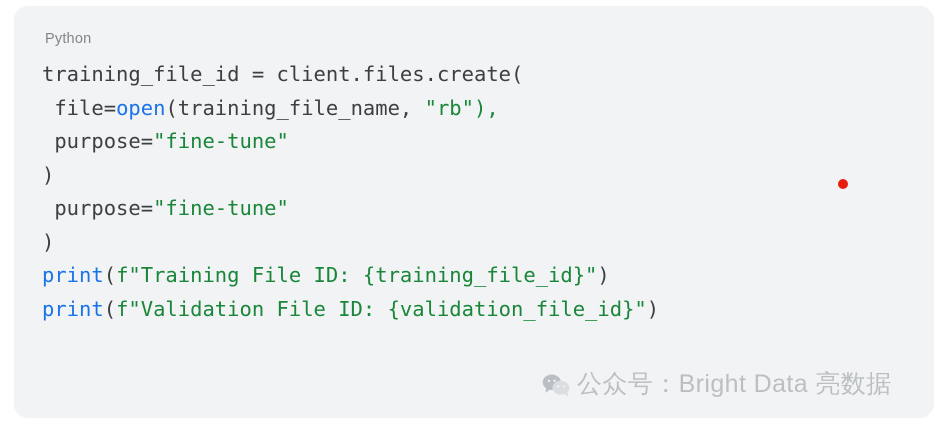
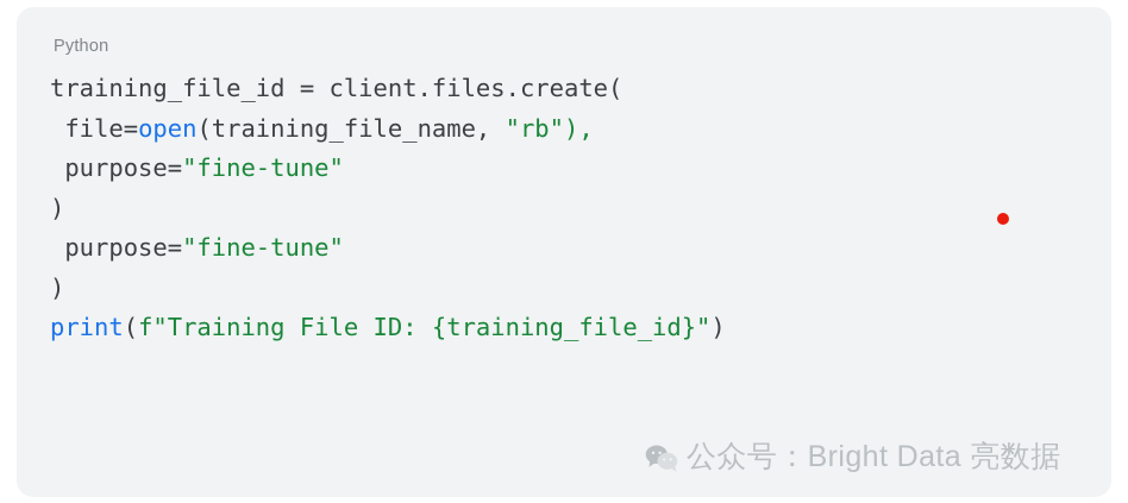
  Python
  training_file_id = client.files.create(
  file=open(training_file_name, "rb"),
  purpose="fine-tune"
  )
  purpose="fine-tune"
  )
  print(f"Training File ID: {training_file_id}")
- print(f"Validation File ID: {validation_file_id}")
  公众号：Bright Data 亮数据
